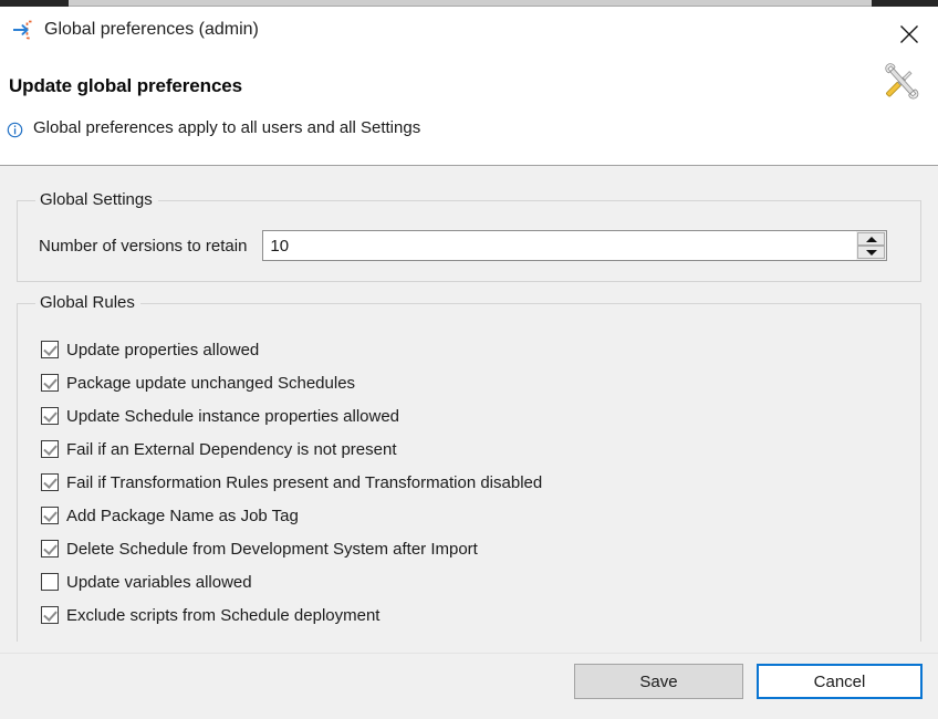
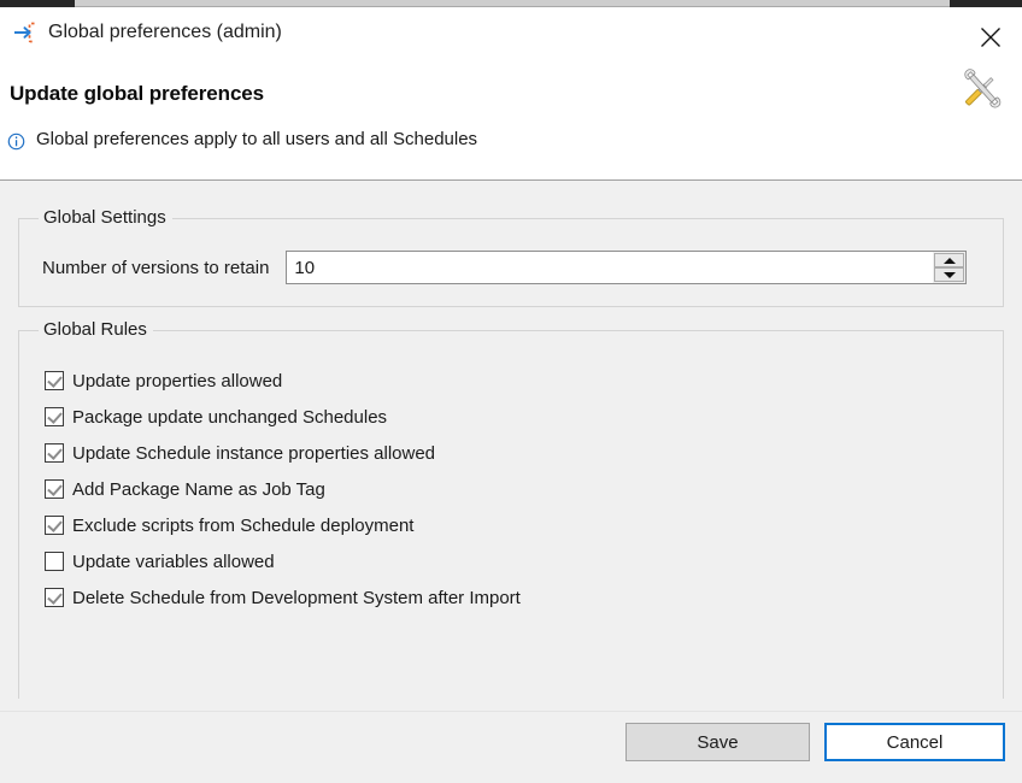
  Global preferences (admin)
  Update global preferences
- Global preferences apply to all users and all Settings
+ Global preferences apply to all users and all Schedules
  Global Settings
  Number of versions to retain
  10
  Global Rules
  Update properties allowed
  Package update unchanged Schedules
  Update Schedule instance properties allowed
- Fail if an External Dependency is not present
- Fail if Transformation Rules present and Transformation disabled
  Add Package Name as Job Tag
- Delete Schedule from Development System after Import
+ Exclude scripts from Schedule deployment
  Update variables allowed
- Exclude scripts from Schedule deployment
+ Delete Schedule from Development System after Import
  Save
  Cancel
